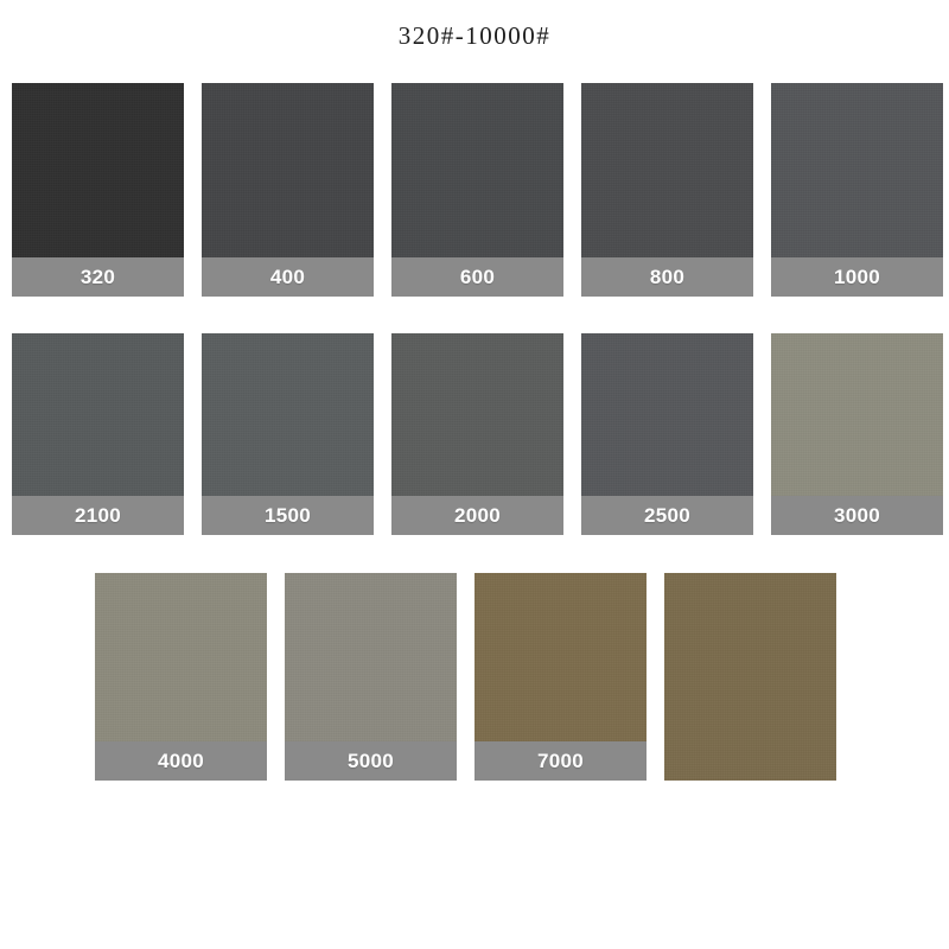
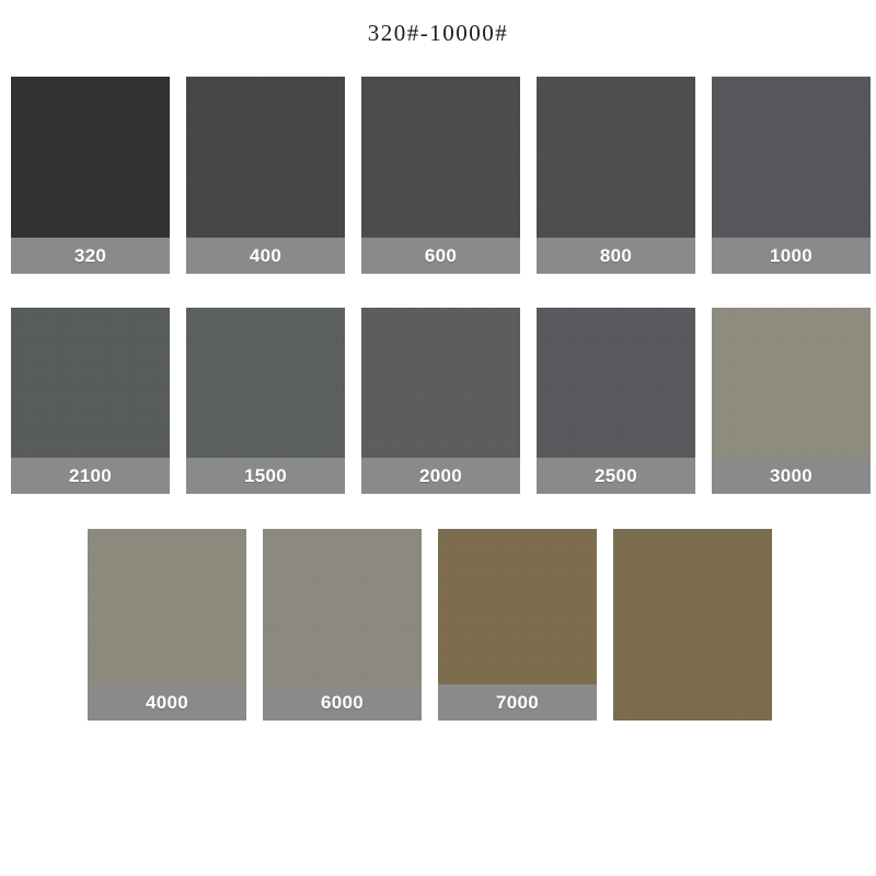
  320#-10000#
  320
  400
  600
  800
  1000
  2100
  1500
  2000
  2500
  3000
  4000
- 5000
+ 6000
  7000
